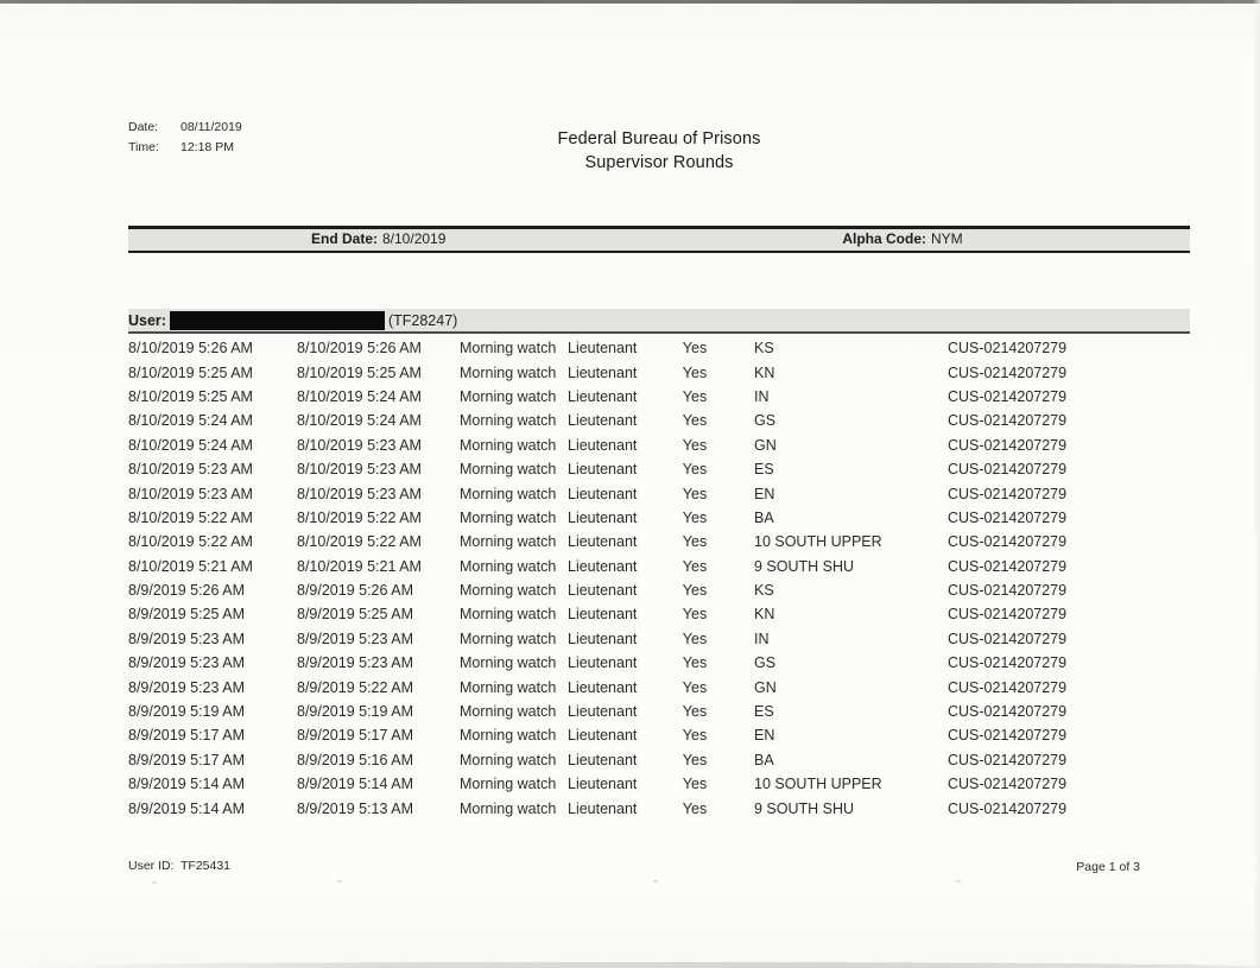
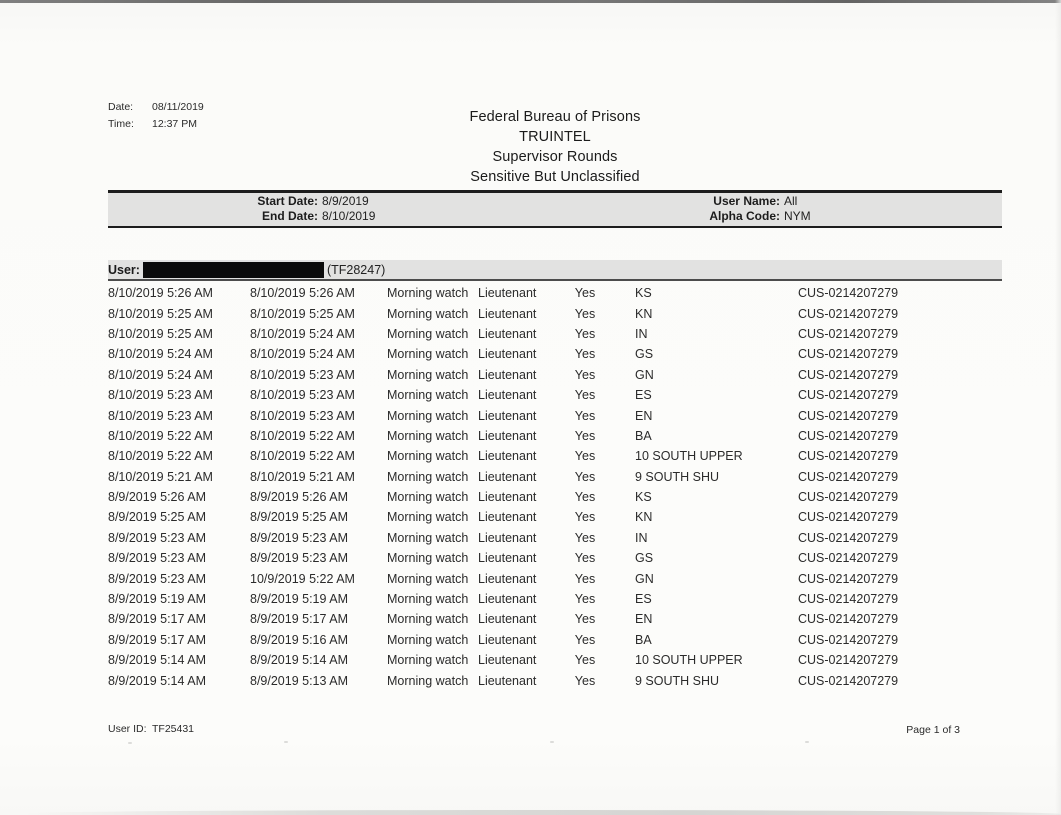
  Date:
  08/11/2019
  Time:
- 12:18 PM
+ 12:37 PM
  Federal Bureau of Prisons
+ TRUINTEL
  Supervisor Rounds
+ Sensitive But Unclassified
+ Start Date:
+ 8/9/2019
  End Date:
  8/10/2019
+ User Name:
+ All
  Alpha Code:
  NYM
  User:
  (TF28247)
  8/10/2019 5:26 AM
  8/10/2019 5:26 AM
  Morning watch
  Lieutenant
  Yes
  KS
  CUS-0214207279
  8/10/2019 5:25 AM
  8/10/2019 5:25 AM
  Morning watch
  Lieutenant
  Yes
  KN
  CUS-0214207279
  8/10/2019 5:25 AM
  8/10/2019 5:24 AM
  Morning watch
  Lieutenant
  Yes
  IN
  CUS-0214207279
  8/10/2019 5:24 AM
  8/10/2019 5:24 AM
  Morning watch
  Lieutenant
  Yes
  GS
  CUS-0214207279
  8/10/2019 5:24 AM
  8/10/2019 5:23 AM
  Morning watch
  Lieutenant
  Yes
  GN
  CUS-0214207279
  8/10/2019 5:23 AM
  8/10/2019 5:23 AM
  Morning watch
  Lieutenant
  Yes
  ES
  CUS-0214207279
  8/10/2019 5:23 AM
  8/10/2019 5:23 AM
  Morning watch
  Lieutenant
  Yes
  EN
  CUS-0214207279
  8/10/2019 5:22 AM
  8/10/2019 5:22 AM
  Morning watch
  Lieutenant
  Yes
  BA
  CUS-0214207279
  8/10/2019 5:22 AM
  8/10/2019 5:22 AM
  Morning watch
  Lieutenant
  Yes
  10 SOUTH UPPER
  CUS-0214207279
  8/10/2019 5:21 AM
  8/10/2019 5:21 AM
  Morning watch
  Lieutenant
  Yes
  9 SOUTH SHU
  CUS-0214207279
  8/9/2019 5:26 AM
  8/9/2019 5:26 AM
  Morning watch
  Lieutenant
  Yes
  KS
  CUS-0214207279
  8/9/2019 5:25 AM
  8/9/2019 5:25 AM
  Morning watch
  Lieutenant
  Yes
  KN
  CUS-0214207279
  8/9/2019 5:23 AM
  8/9/2019 5:23 AM
  Morning watch
  Lieutenant
  Yes
  IN
  CUS-0214207279
  8/9/2019 5:23 AM
  8/9/2019 5:23 AM
  Morning watch
  Lieutenant
  Yes
  GS
  CUS-0214207279
  8/9/2019 5:23 AM
- 8/9/2019 5:22 AM
+ 10/9/2019 5:22 AM
  Morning watch
  Lieutenant
  Yes
  GN
  CUS-0214207279
  8/9/2019 5:19 AM
  8/9/2019 5:19 AM
  Morning watch
  Lieutenant
  Yes
  ES
  CUS-0214207279
  8/9/2019 5:17 AM
  8/9/2019 5:17 AM
  Morning watch
  Lieutenant
  Yes
  EN
  CUS-0214207279
  8/9/2019 5:17 AM
  8/9/2019 5:16 AM
  Morning watch
  Lieutenant
  Yes
  BA
  CUS-0214207279
  8/9/2019 5:14 AM
  8/9/2019 5:14 AM
  Morning watch
  Lieutenant
  Yes
  10 SOUTH UPPER
  CUS-0214207279
  8/9/2019 5:14 AM
  8/9/2019 5:13 AM
  Morning watch
  Lieutenant
  Yes
  9 SOUTH SHU
  CUS-0214207279
  User ID:
  TF25431
  Page 1 of 3
